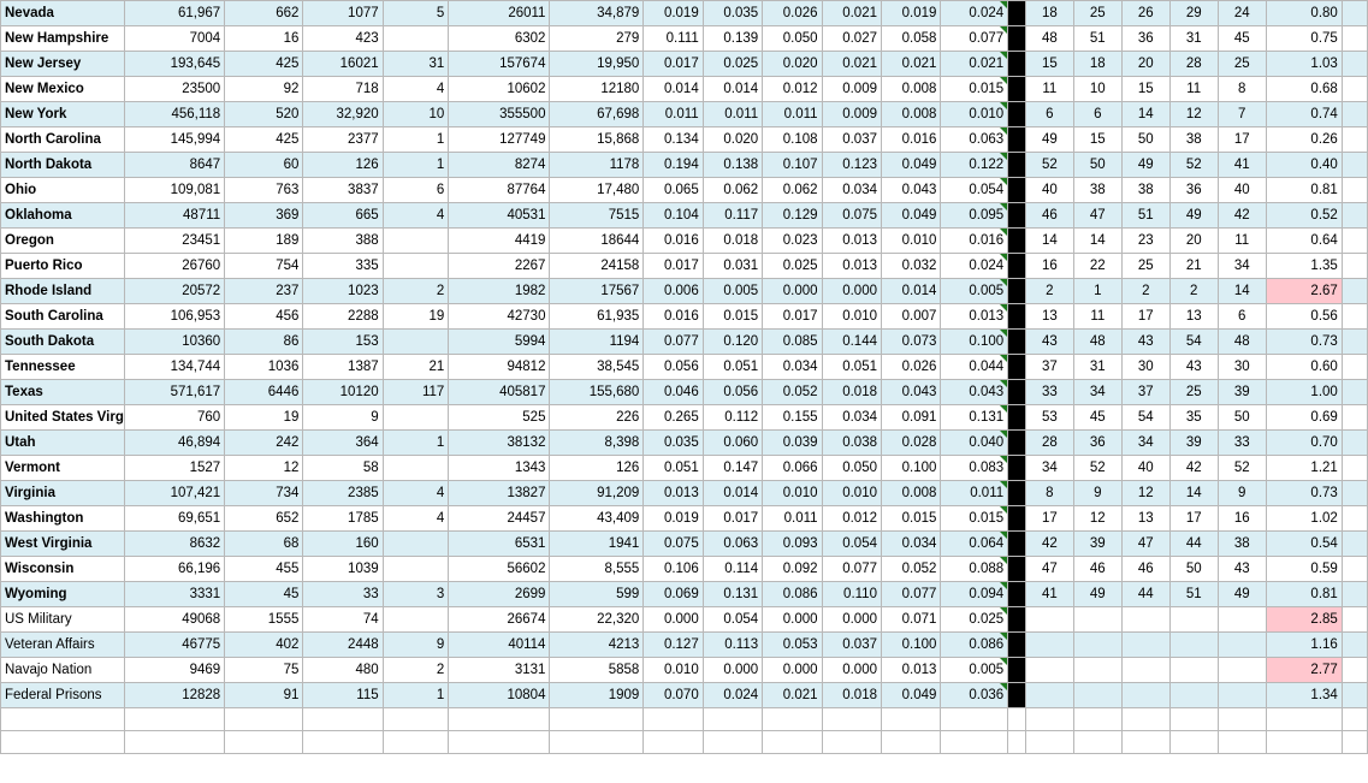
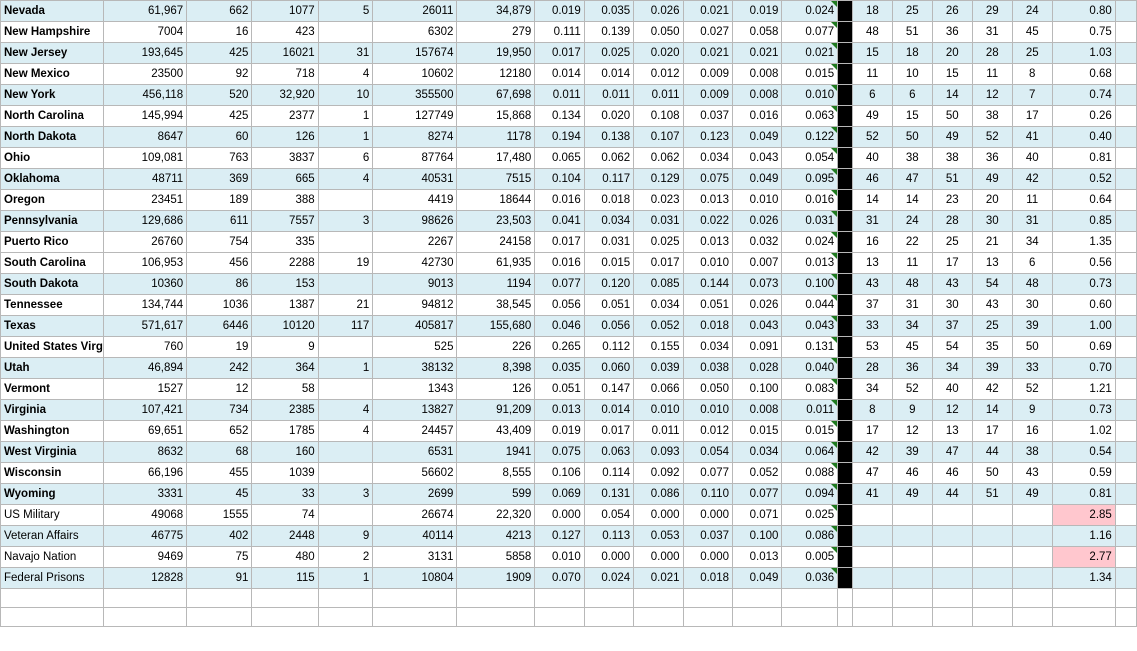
  Nevada	61,967	662	1077	5	26011	34,879	0.019	0.035	0.026	0.021	0.019	0.024		18	25	26	29	24	0.80
  New Hampshire	7004	16	423		6302	279	0.111	0.139	0.050	0.027	0.058	0.077		48	51	36	31	45	0.75
  New Jersey	193,645	425	16021	31	157674	19,950	0.017	0.025	0.020	0.021	0.021	0.021		15	18	20	28	25	1.03
  New Mexico	23500	92	718	4	10602	12180	0.014	0.014	0.012	0.009	0.008	0.015		11	10	15	11	8	0.68
  New York	456,118	520	32,920	10	355500	67,698	0.011	0.011	0.011	0.009	0.008	0.010		6	6	14	12	7	0.74
  North Carolina	145,994	425	2377	1	127749	15,868	0.134	0.020	0.108	0.037	0.016	0.063		49	15	50	38	17	0.26
  North Dakota	8647	60	126	1	8274	1178	0.194	0.138	0.107	0.123	0.049	0.122		52	50	49	52	41	0.40
  Ohio	109,081	763	3837	6	87764	17,480	0.065	0.062	0.062	0.034	0.043	0.054		40	38	38	36	40	0.81
  Oklahoma	48711	369	665	4	40531	7515	0.104	0.117	0.129	0.075	0.049	0.095		46	47	51	49	42	0.52
  Oregon	23451	189	388		4419	18644	0.016	0.018	0.023	0.013	0.010	0.016		14	14	23	20	11	0.64
+ Pennsylvania	129,686	611	7557	3	98626	23,503	0.041	0.034	0.031	0.022	0.026	0.031		31	24	28	30	31	0.85
  Puerto Rico	26760	754	335		2267	24158	0.017	0.031	0.025	0.013	0.032	0.024		16	22	25	21	34	1.35
- Rhode Island	20572	237	1023	2	1982	17567	0.006	0.005	0.000	0.000	0.014	0.005		2	1	2	2	14	2.67
  South Carolina	106,953	456	2288	19	42730	61,935	0.016	0.015	0.017	0.010	0.007	0.013		13	11	17	13	6	0.56
- South Dakota	10360	86	153		5994	1194	0.077	0.120	0.085	0.144	0.073	0.100		43	48	43	54	48	0.73
+ South Dakota	10360	86	153		9013	1194	0.077	0.120	0.085	0.144	0.073	0.100		43	48	43	54	48	0.73
  Tennessee	134,744	1036	1387	21	94812	38,545	0.056	0.051	0.034	0.051	0.026	0.044		37	31	30	43	30	0.60
  Texas	571,617	6446	10120	117	405817	155,680	0.046	0.056	0.052	0.018	0.043	0.043		33	34	37	25	39	1.00
  United States Virg	760	19	9		525	226	0.265	0.112	0.155	0.034	0.091	0.131		53	45	54	35	50	0.69
  Utah	46,894	242	364	1	38132	8,398	0.035	0.060	0.039	0.038	0.028	0.040		28	36	34	39	33	0.70
  Vermont	1527	12	58		1343	126	0.051	0.147	0.066	0.050	0.100	0.083		34	52	40	42	52	1.21
  Virginia	107,421	734	2385	4	13827	91,209	0.013	0.014	0.010	0.010	0.008	0.011		8	9	12	14	9	0.73
  Washington	69,651	652	1785	4	24457	43,409	0.019	0.017	0.011	0.012	0.015	0.015		17	12	13	17	16	1.02
  West Virginia	8632	68	160		6531	1941	0.075	0.063	0.093	0.054	0.034	0.064		42	39	47	44	38	0.54
  Wisconsin	66,196	455	1039		56602	8,555	0.106	0.114	0.092	0.077	0.052	0.088		47	46	46	50	43	0.59
  Wyoming	3331	45	33	3	2699	599	0.069	0.131	0.086	0.110	0.077	0.094		41	49	44	51	49	0.81
  US Military	49068	1555	74		26674	22,320	0.000	0.054	0.000	0.000	0.071	0.025							2.85
  Veteran Affairs	46775	402	2448	9	40114	4213	0.127	0.113	0.053	0.037	0.100	0.086							1.16
  Navajo Nation	9469	75	480	2	3131	5858	0.010	0.000	0.000	0.000	0.013	0.005							2.77
  Federal Prisons	12828	91	115	1	10804	1909	0.070	0.024	0.021	0.018	0.049	0.036							1.34
